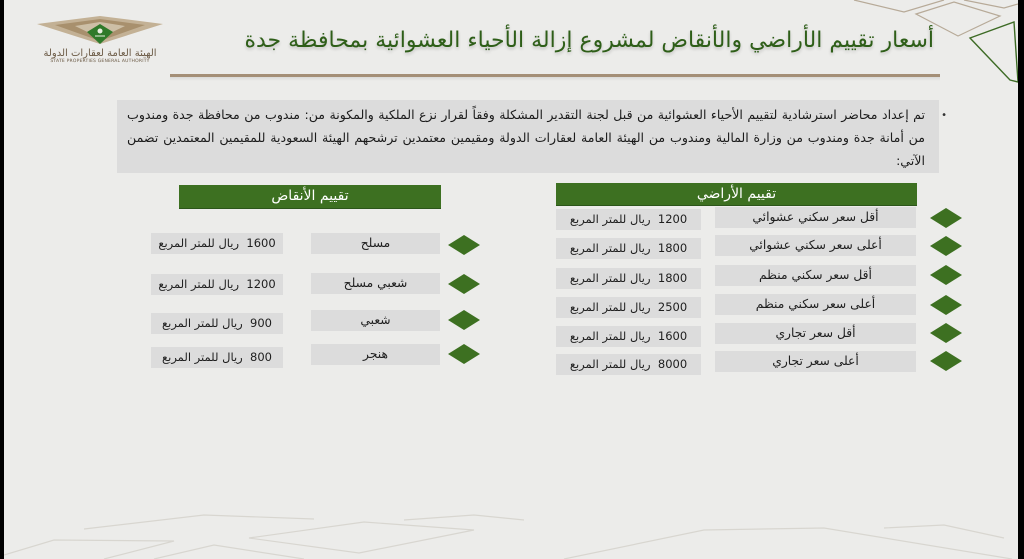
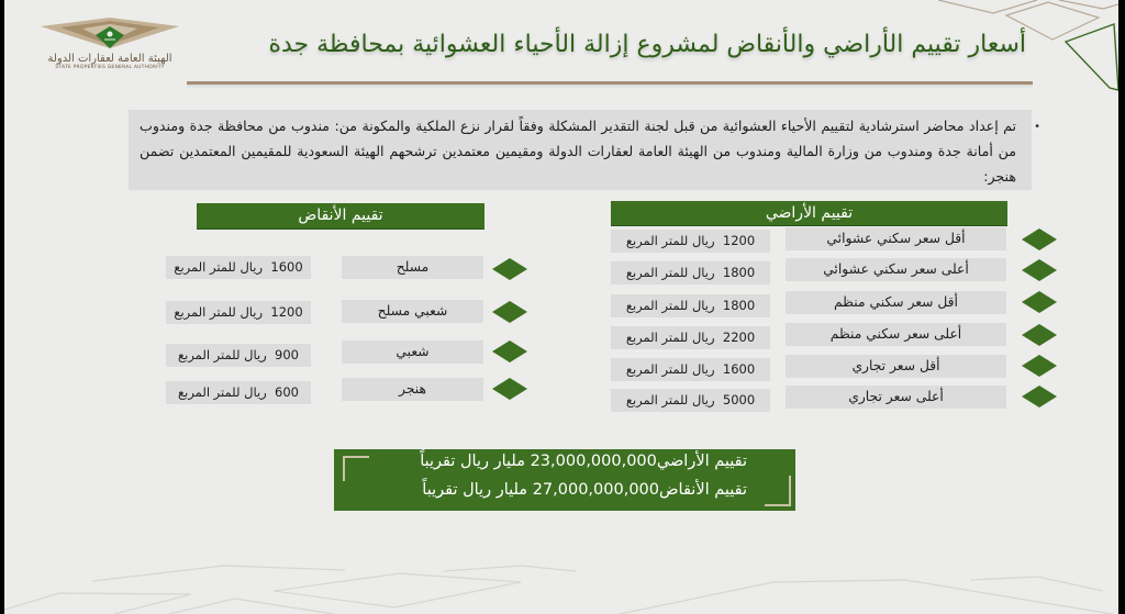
  الهيئة العامة لعقارات الدولة
  أسعار تقييم الأراضي والأنقاض لمشروع إزالة الأحياء العشوائية بمحافظة جدة
  •
- تم إعداد محاضر استرشادية لتقييم الأحياء العشوائية من قبل لجنة التقدير المشكلة وفقاً لقرار نزع الملكية والمكونة من: مندوب من محافظة جدة ومندوب من أمانة جدة ومندوب من وزارة المالية ومندوب من الهيئة العامة لعقارات الدولة ومقيمين معتمدين ترشحهم الهيئة السعودية للمقيمين المعتمدين تضمن الآتي:
+ تم إعداد محاضر استرشادية لتقييم الأحياء العشوائية من قبل لجنة التقدير المشكلة وفقاً لقرار نزع الملكية والمكونة من: مندوب من محافظة جدة ومندوب من أمانة جدة ومندوب من وزارة المالية ومندوب من الهيئة العامة لعقارات الدولة ومقيمين معتمدين ترشحهم الهيئة السعودية للمقيمين المعتمدين تضمن هنجر:
  تقييم الأراضي
  أقل سعر سكني عشوائي
  1200 ريال للمتر المربع
  أعلى سعر سكني عشوائي
  1800 ريال للمتر المربع
  أقل سعر سكني منظم
  1800 ريال للمتر المربع
  أعلى سعر سكني منظم
- 2500 ريال للمتر المربع
+ 2200 ريال للمتر المربع
  أقل سعر تجاري
  1600 ريال للمتر المربع
  أعلى سعر تجاري
- 8000 ريال للمتر المربع
+ 5000 ريال للمتر المربع
  تقييم الأنقاض
  مسلح
  1600 ريال للمتر المربع
  شعبي مسلح
  1200 ريال للمتر المربع
  شعبي
  900 ريال للمتر المربع
  هنجر
- 800 ريال للمتر المربع
+ 600 ريال للمتر المربع
+ تقييم الأراضي23,000,000,000 مليار ريال تقريباً
+ تقييم الأنقاض27,000,000,000 مليار ريال تقريباً
